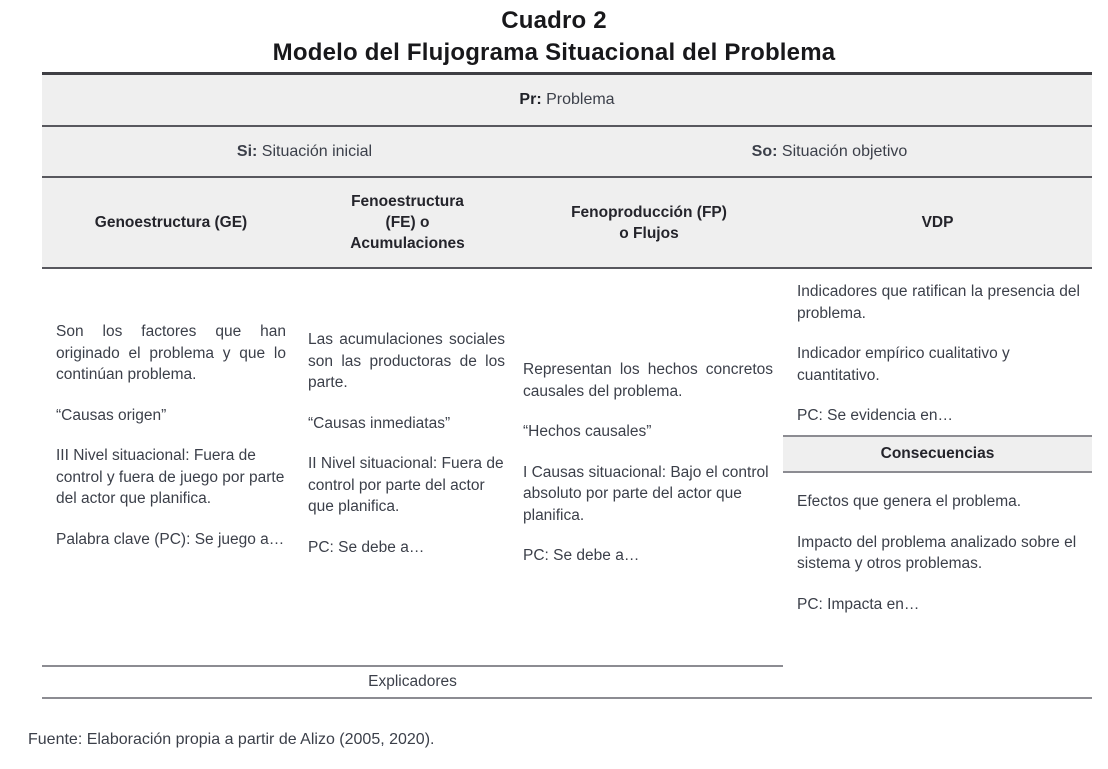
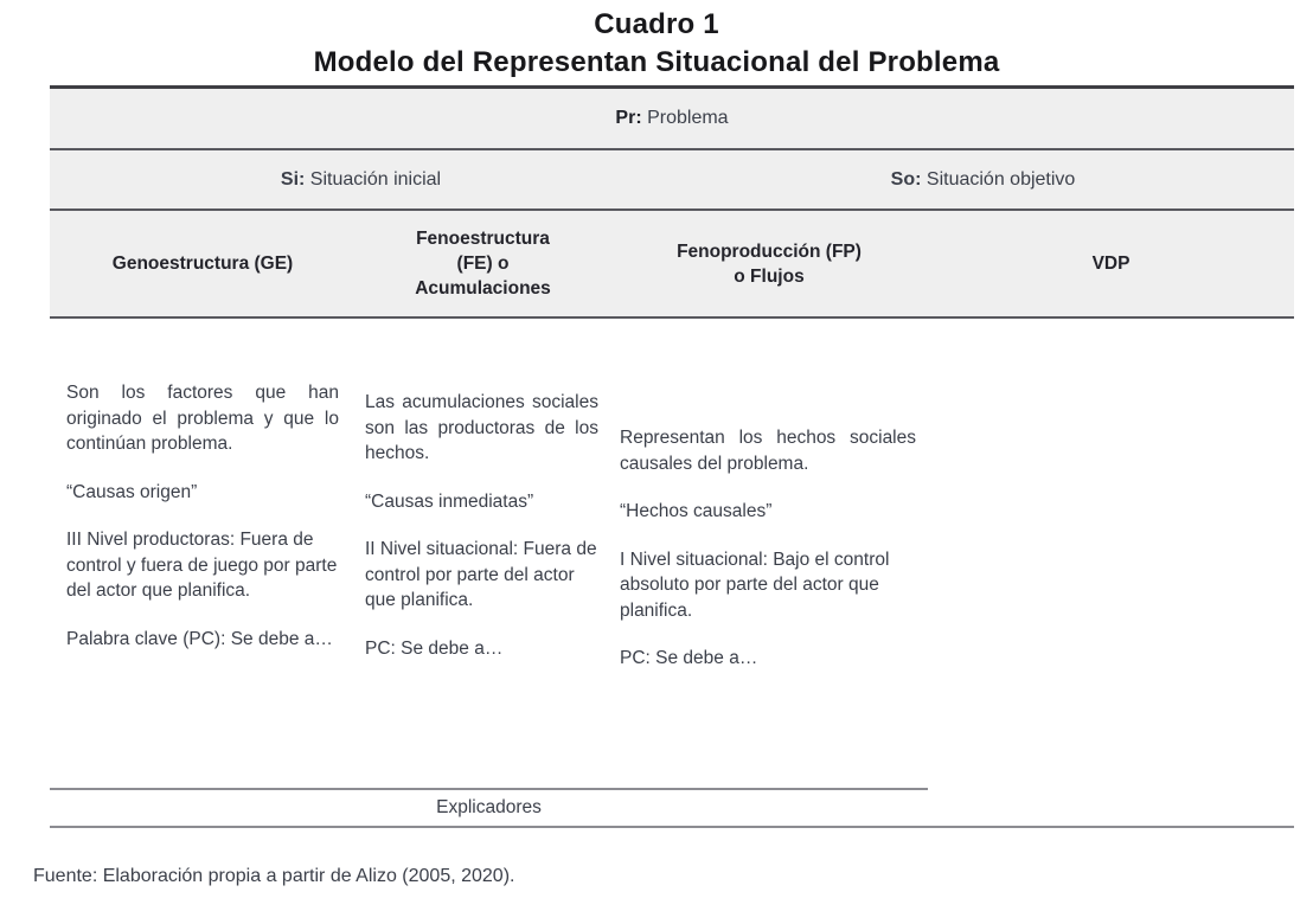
- Cuadro 2
+ Cuadro 1
- Modelo del Flujograma Situacional del Problema
+ Modelo del Representan Situacional del Problema
  Pr: Problema
  Si: Situación inicial
  So: Situación objetivo
  Genoestructura (GE)
  Fenoestructura
  (FE) o
  Acumulaciones
  Fenoproducción (FP)
  o Flujos
  VDP
  Son los factores que han originado el problema y que lo continúan problema.
  “Causas origen”
- III Nivel situacional: Fuera de control y fuera de juego por parte del actor que planifica.
+ III Nivel productoras: Fuera de control y fuera de juego por parte del actor que planifica.
- Palabra clave (PC): Se juego a…
+ Palabra clave (PC): Se debe a…
- Las acumulaciones sociales son las productoras de los parte.
+ Las acumulaciones sociales son las productoras de los hechos.
  “Causas inmediatas”
  II Nivel situacional: Fuera de control por parte del actor que planifica.
  PC: Se debe a…
- Representan los hechos concretos causales del problema.
+ Representan los hechos sociales causales del problema.
  “Hechos causales”
- I Causas situacional: Bajo el control absoluto por parte del actor que planifica.
+ I Nivel situacional: Bajo el control absoluto por parte del actor que planifica.
  PC: Se debe a…
- Indicadores que ratifican la presencia del problema.
- Indicador empírico cualitativo y cuantitativo.
- PC: Se evidencia en…
- Consecuencias
- Efectos que genera el problema.
- Impacto del problema analizado sobre el sistema y otros problemas.
- PC: Impacta en…
  Explicadores
  Fuente: Elaboración propia a partir de Alizo (2005, 2020).
